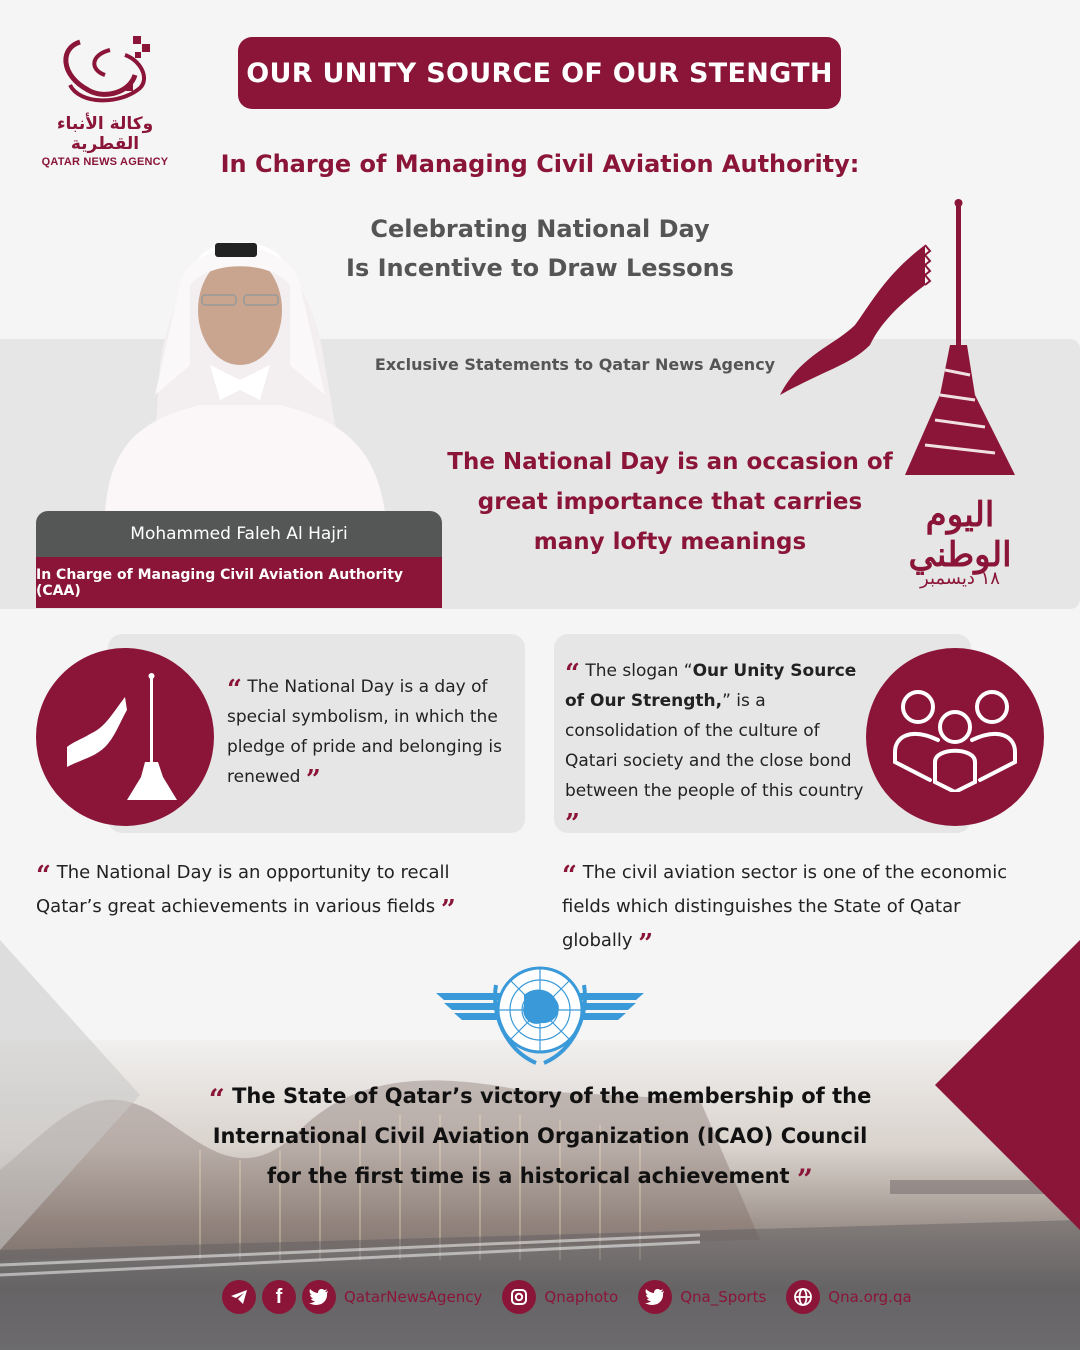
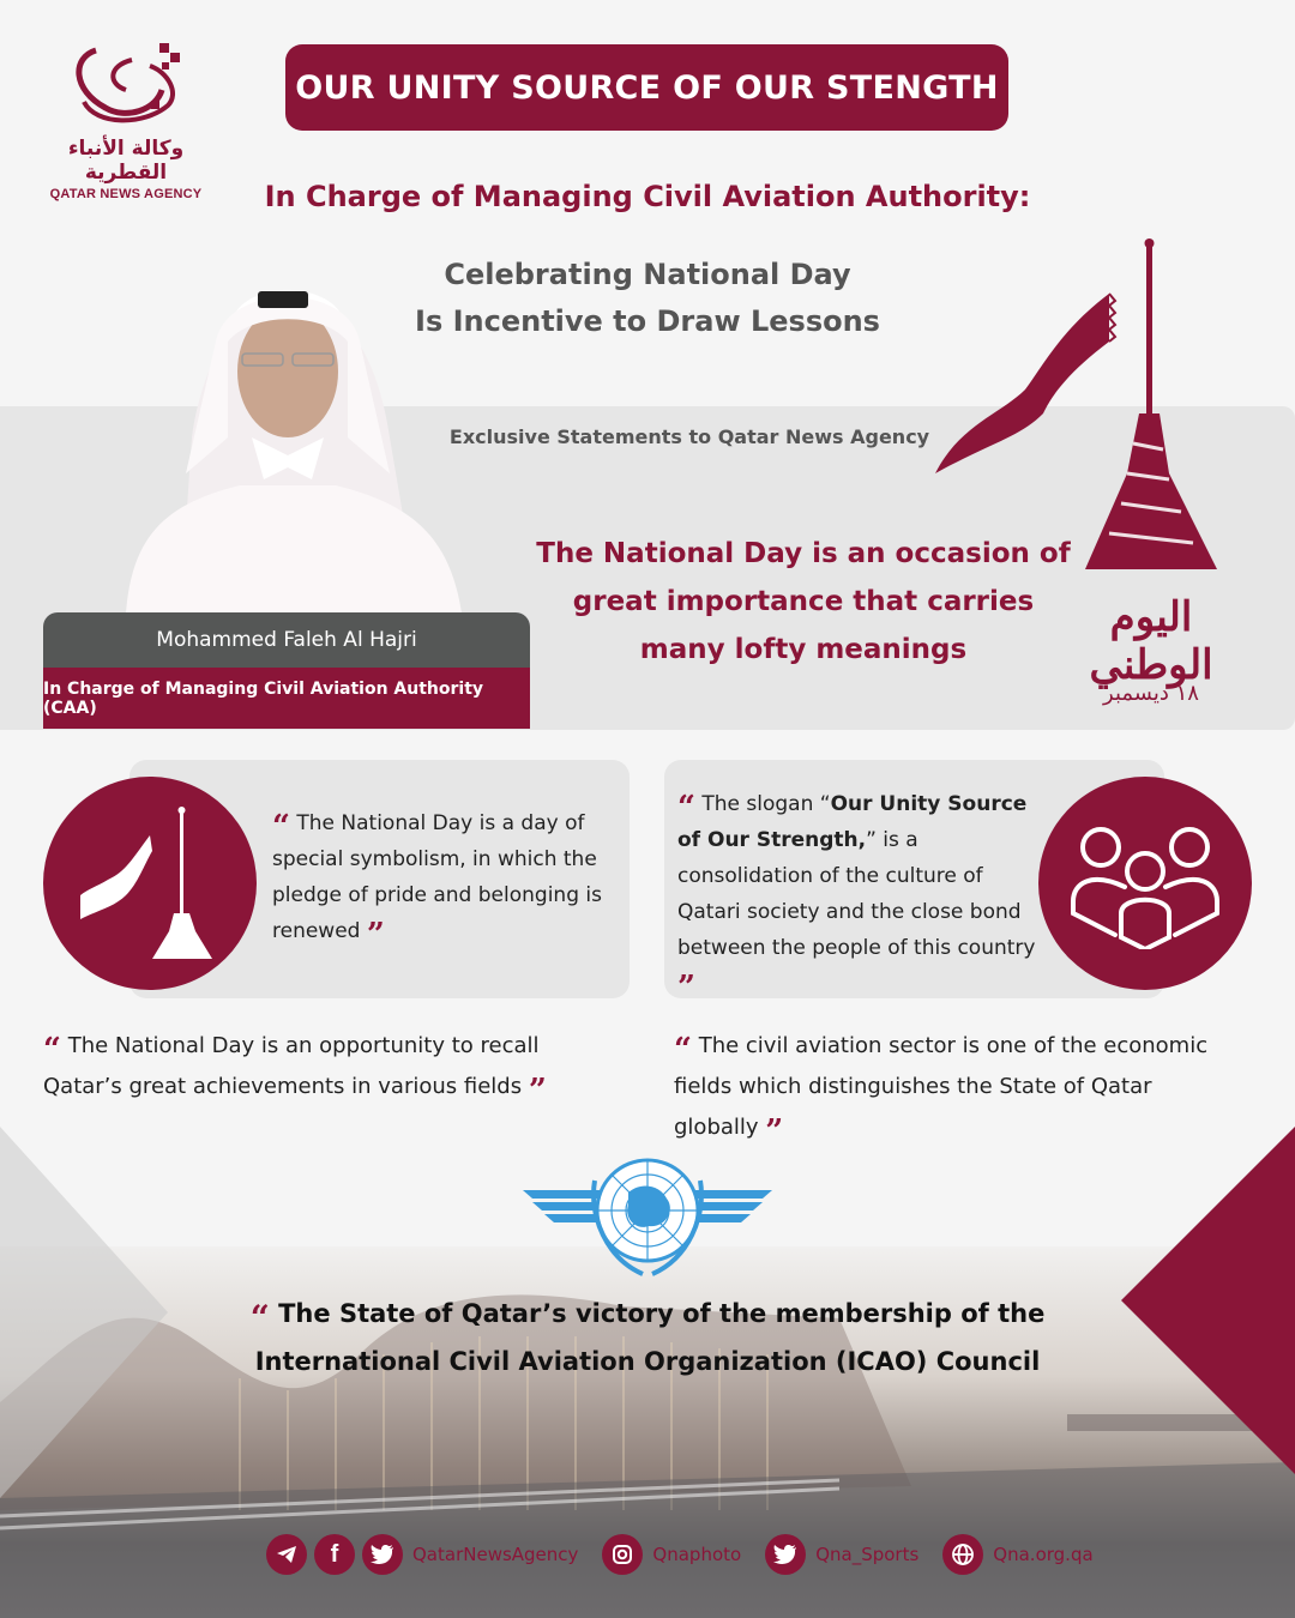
  وكالة الأنباء القطرية
  QATAR NEWS AGENCY
  OUR UNITY SOURCE OF OUR STENGTH
  In Charge of Managing Civil Aviation Authority:
  Celebrating National Day
  Is Incentive to Draw Lessons
  Exclusive Statements to Qatar News Agency
  The National Day is an occasion of
  great importance that carries
  many lofty meanings
  Mohammed Faleh Al Hajri
  In Charge of Managing Civil Aviation Authority (CAA)
  اليوم الوطني
  ١٨ ديسمبر
  “ The National Day is a day of special symbolism, in which the pledge of pride and belonging is renewed ”
  “ The slogan “Our Unity Source of Our Strength,” is a consolidation of the culture of Qatari society and the close bond between the people of this country ”
  “ The National Day is an opportunity to recall Qatar’s great achievements in various fields ”
  “ The civil aviation sector is one of the economic fields which distinguishes the State of Qatar globally ”
  “ The State of Qatar’s victory of the membership of the
  International Civil Aviation Organization (ICAO) Council
- for the first time is a historical achievement ”
  f
  QatarNewsAgency
  Qnaphoto
  Qna_Sports
  Qna.org.qa
